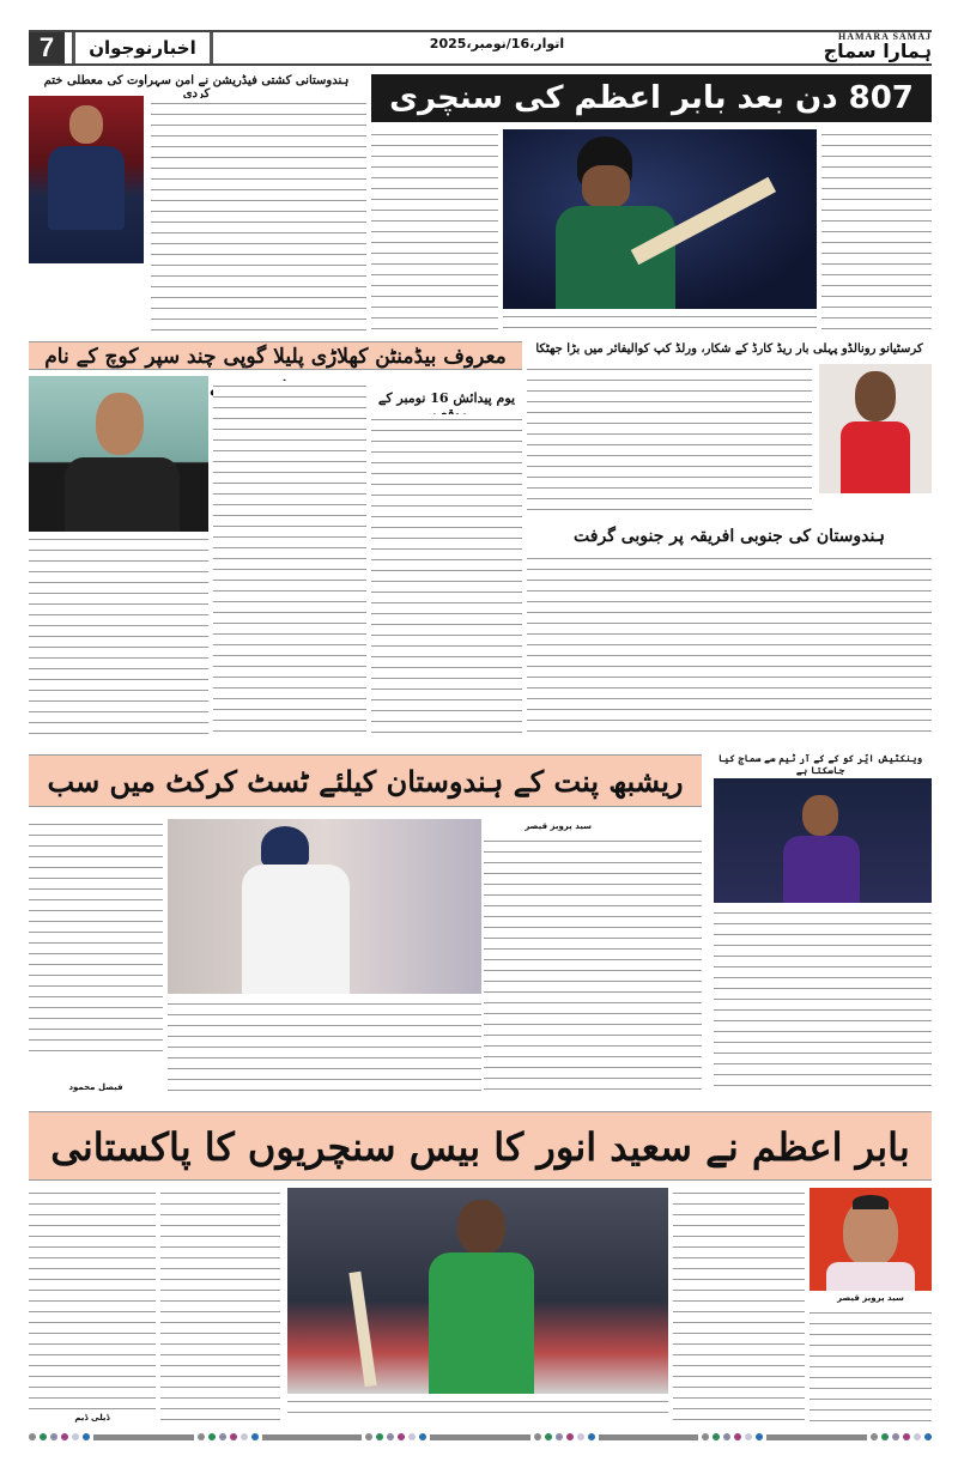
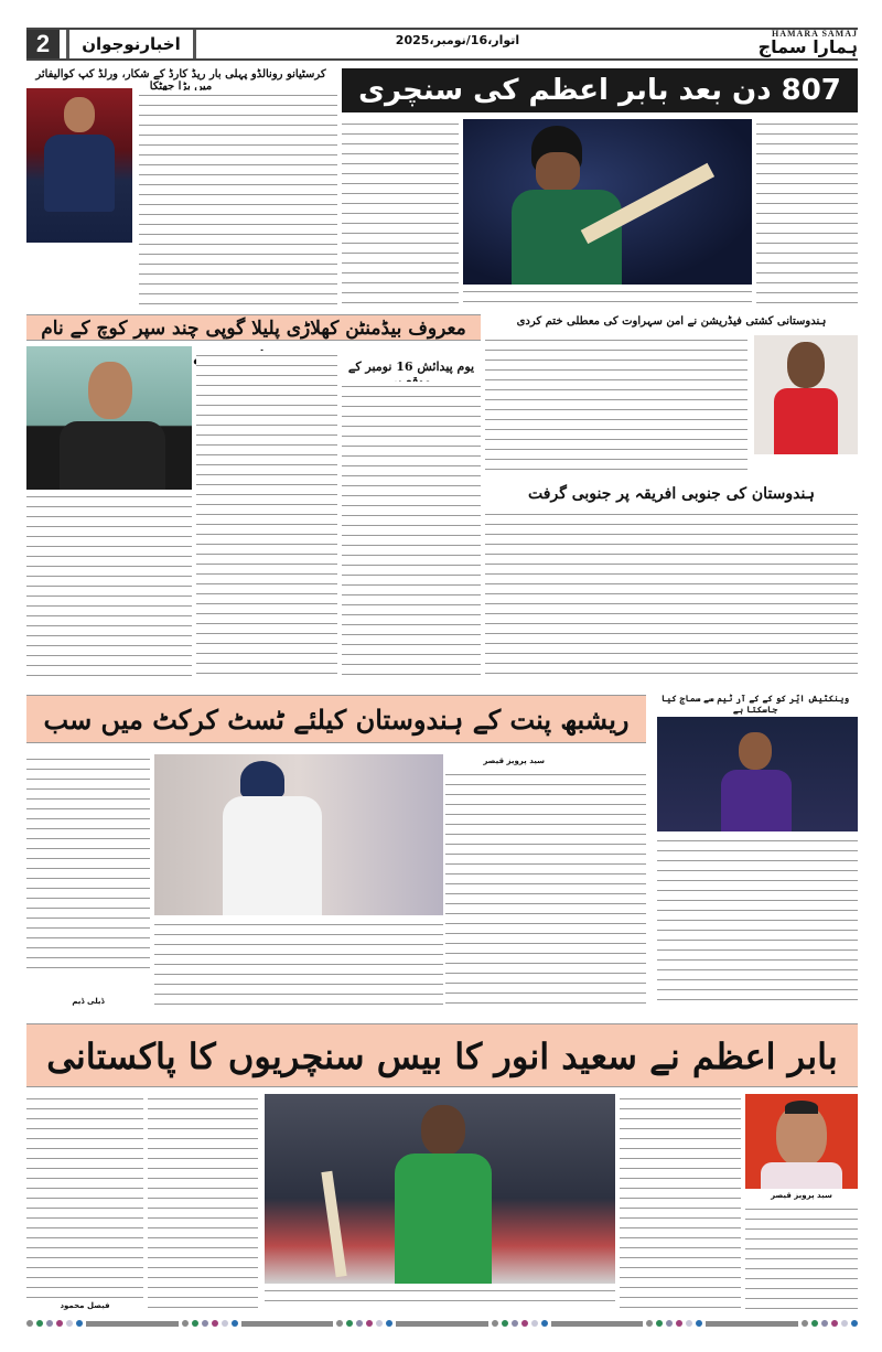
- 7
+ 2
  اخبارنوجوان
  اتوار،16/نومبر،2025
  HAMARA SAMAJ
  ہمارا سماج
  807 دن بعد بابر اعظم کی سنچری
- ہندوستانی کشتی فیڈریشن نے امن سہراوت کی معطلی ختم کردی
+ کرسٹیانو رونالڈو پہلی بار ریڈ کارڈ کے شکار، ورلڈ کپ کوالیفائر میں بڑا جھٹکا
  معروف بیڈمنٹن کھلاڑی پلیلا گوپی چند سپر کوچ کے نام
  یوم پیدائش 16 نومبر کے
- کرسٹیانو رونالڈو پہلی بار ریڈ کارڈ کے شکار، ورلڈ کپ کوالیفائر میں بڑا جھٹکا
+ ہندوستانی کشتی فیڈریشن نے امن سہراوت کی معطلی ختم کردی
  ہندوستان کی جنوبی افریقہ پر جنوبی گرفت
  ریشبھ پنت کے ہندوستان کیلئے ٹسٹ کرکٹ میں سب
- فیصل محمود
+ ڈیلی ڈیم
  سید پرویز قیصر
  وینکٹیش ایّر کو کے کے آر ٹیم سے سماج کیا جاسکتا ہے
  بابر اعظم نے سعید انور کا بیس سنچریوں کا پاکستانی
- ڈیلی ڈیم
+ فیصل محمود
  سید پرویز قیصر
